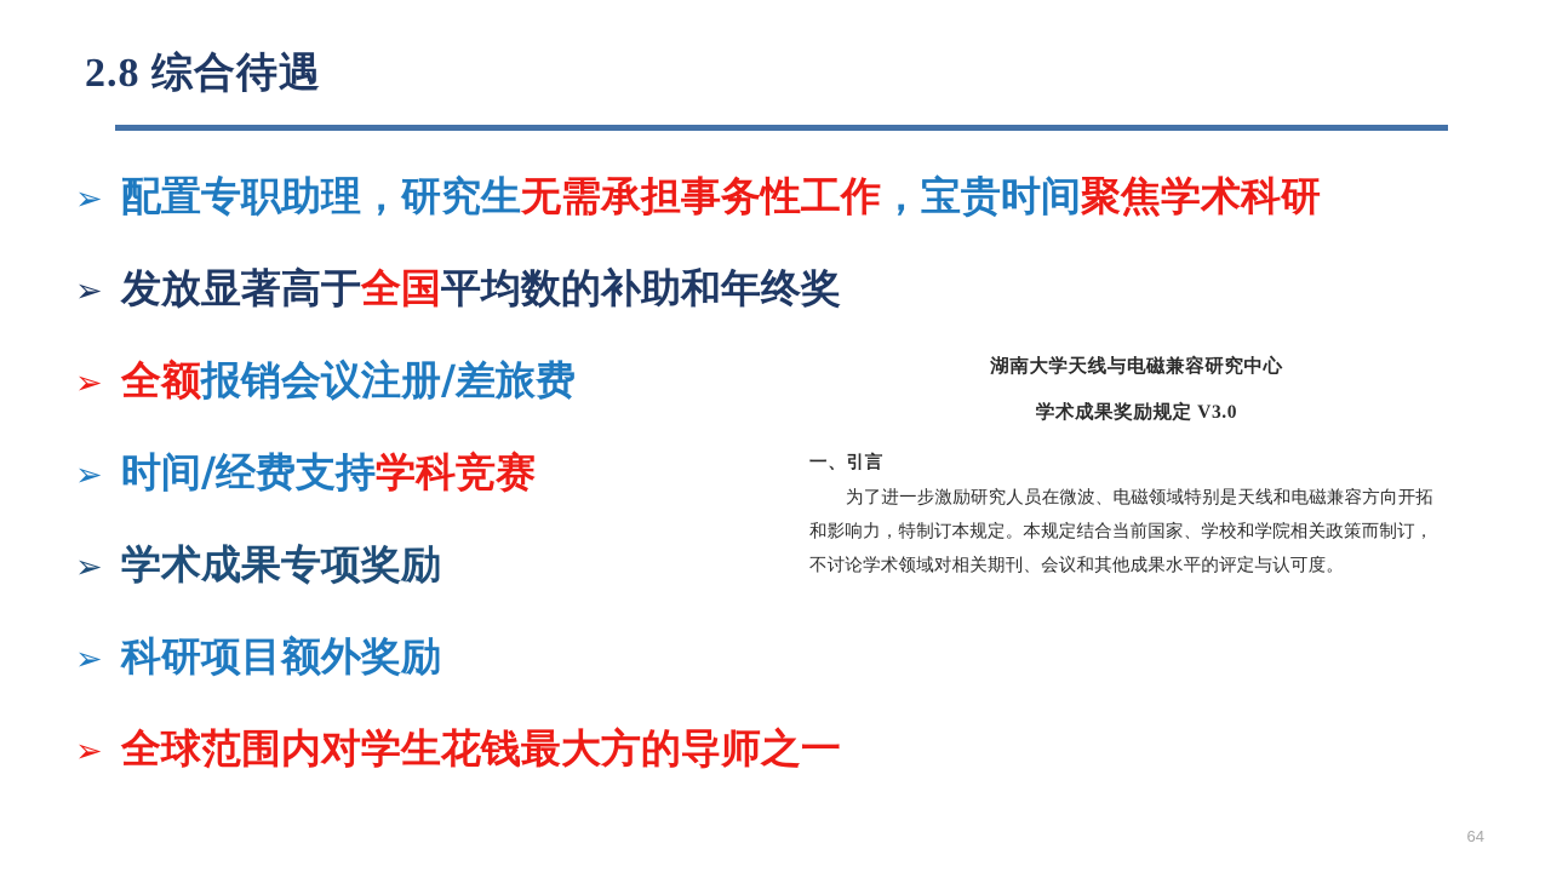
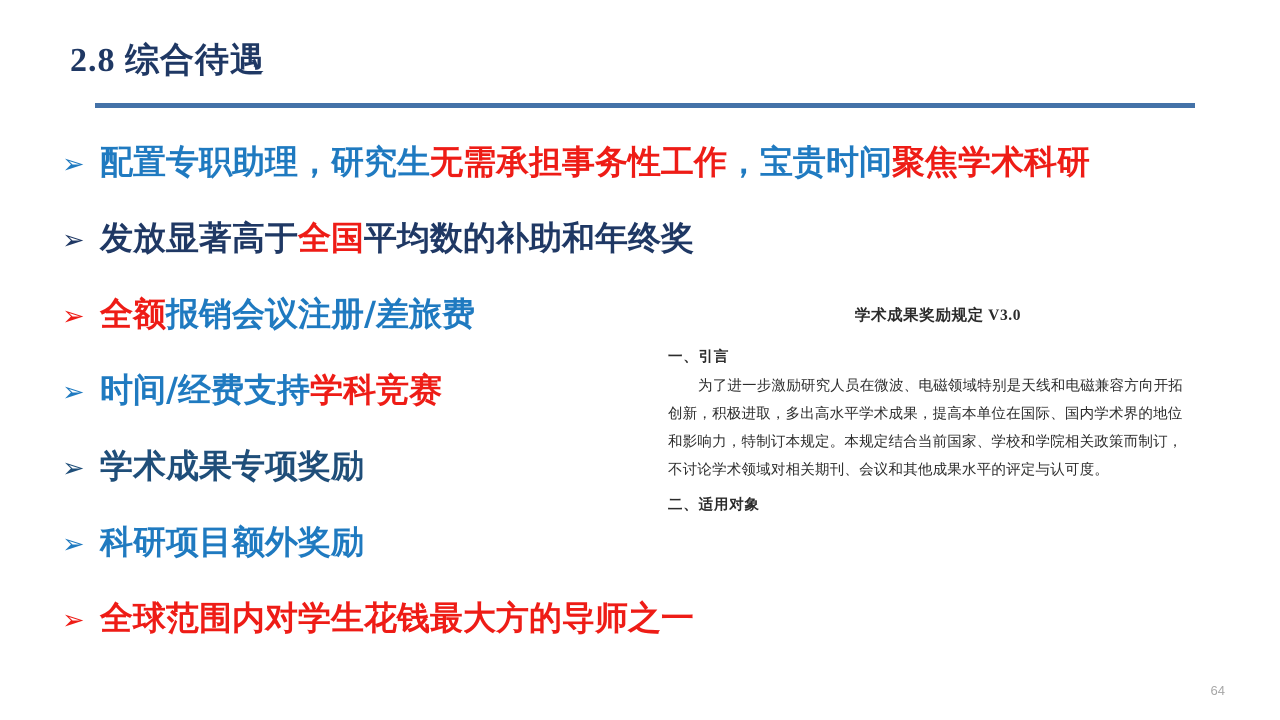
  2.8 综合待遇
  ➢
  配置专职助理，研究生无需承担事务性工作，宝贵时间聚焦学术科研
  ➢
  发放显著高于全国平均数的补助和年终奖
  ➢
  全额报销会议注册/差旅费
  ➢
  时间/经费支持学科竞赛
  ➢
  学术成果专项奖励
  ➢
  科研项目额外奖励
  ➢
  全球范围内对学生花钱最大方的导师之一
- 湖南大学天线与电磁兼容研究中心
  学术成果奖励规定 V3.0
  一、引言
  为了进一步激励研究人员在微波、电磁领域特别是天线和电磁兼容方向开拓
+ 创新，积极进取，多出高水平学术成果，提高本单位在国际、国内学术界的地位
  和影响力，特制订本规定。本规定结合当前国家、学校和学院相关政策而制订，
  不讨论学术领域对相关期刊、会议和其他成果水平的评定与认可度。
+ 二、适用对象
  64
